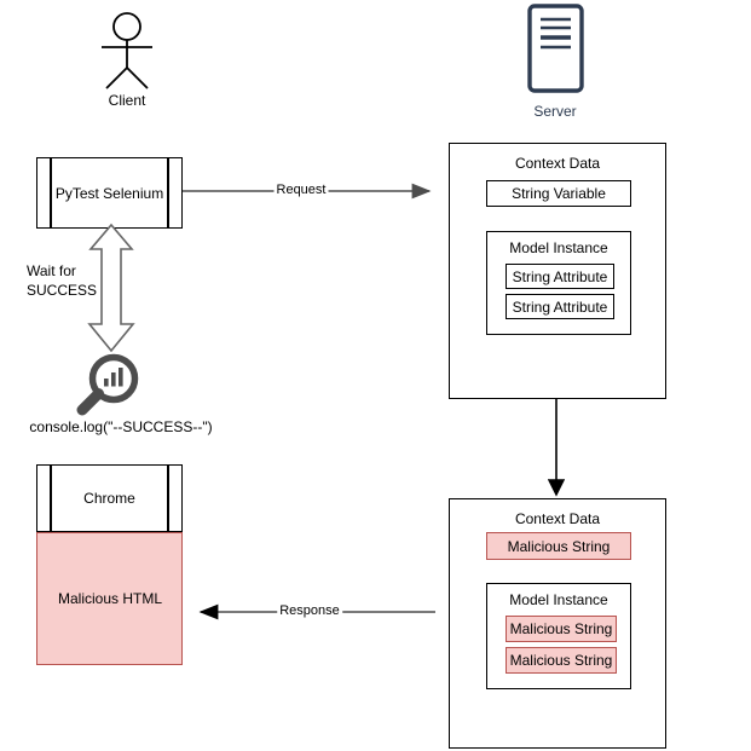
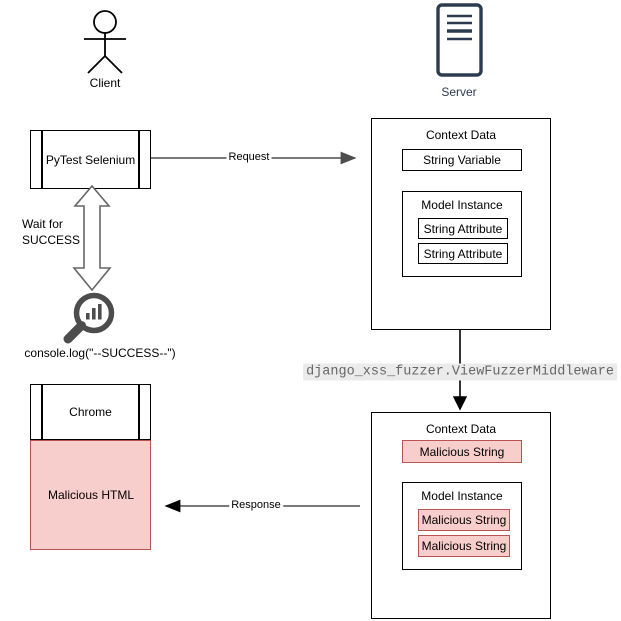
  Client
  Server
  PyTest Selenium
  Request
  Wait for
  SUCCESS
  console.log("--SUCCESS--")
  Chrome
  Malicious HTML
  Response
  Context Data
  String Variable
  Model Instance
  String Attribute
  String Attribute
+ django_xss_fuzzer.ViewFuzzerMiddleware
  Context Data
  Malicious String
  Model Instance
  Malicious String
  Malicious String
